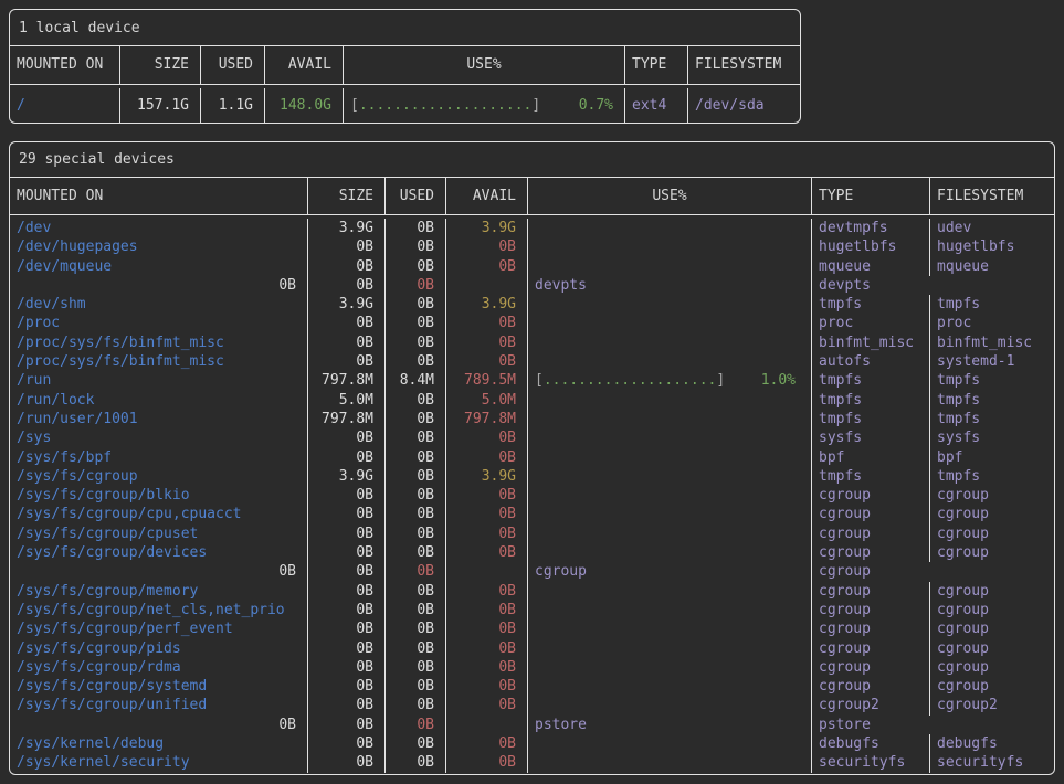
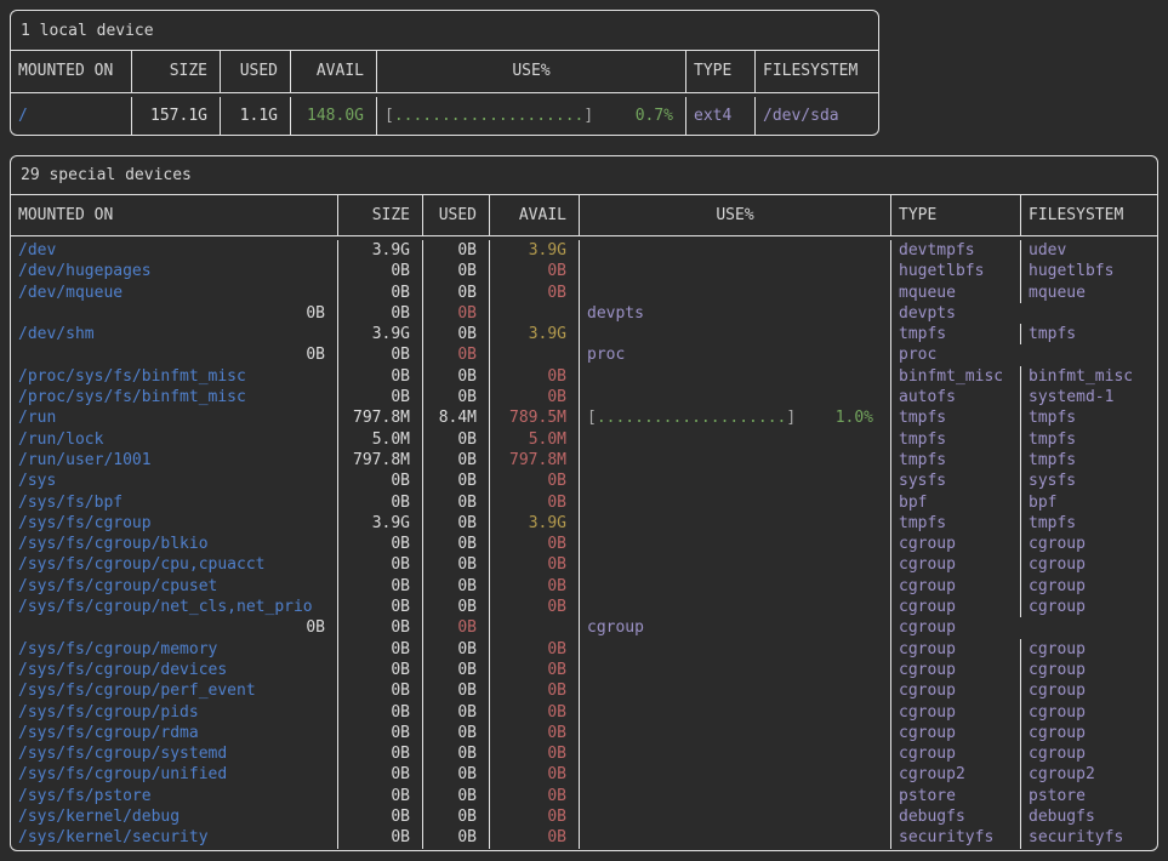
  1 local device
  MOUNTED ON
  SIZE
  USED
  AVAIL
  USE%
  TYPE
  FILESYSTEM
  /
  157.1G
  1.1G
  148.0G
  [....................]
  0.7%
  ext4
  /dev/sda
  29 special devices
  MOUNTED ON
  SIZE
  USED
  AVAIL
  USE%
  TYPE
  FILESYSTEM
  /dev
  3.9G
  0B
  3.9G
  devtmpfs
  udev
  /dev/hugepages
  0B
  0B
  0B
  hugetlbfs
  hugetlbfs
  /dev/mqueue
  0B
  0B
  0B
  mqueue
  mqueue
  0B
  0B
  0B
  devpts
  devpts
  /dev/shm
  3.9G
  0B
  3.9G
  tmpfs
  tmpfs
- /proc
  0B
  0B
  0B
  proc
  proc
  /proc/sys/fs/binfmt_misc
  0B
  0B
  0B
  binfmt_misc
  binfmt_misc
  /proc/sys/fs/binfmt_misc
  0B
  0B
  0B
  autofs
  systemd-1
  /run
  797.8M
  8.4M
  789.5M
  [....................]
  1.0%
  tmpfs
  tmpfs
  /run/lock
  5.0M
  0B
  5.0M
  tmpfs
  tmpfs
  /run/user/1001
  797.8M
  0B
  797.8M
  tmpfs
  tmpfs
  /sys
  0B
  0B
  0B
  sysfs
  sysfs
  /sys/fs/bpf
  0B
  0B
  0B
  bpf
  bpf
  /sys/fs/cgroup
  3.9G
  0B
  3.9G
  tmpfs
  tmpfs
  /sys/fs/cgroup/blkio
  0B
  0B
  0B
  cgroup
  cgroup
  /sys/fs/cgroup/cpu,cpuacct
  0B
  0B
  0B
  cgroup
  cgroup
  /sys/fs/cgroup/cpuset
  0B
  0B
  0B
  cgroup
  cgroup
- /sys/fs/cgroup/devices
+ /sys/fs/cgroup/net_cls,net_prio
  0B
  0B
  0B
  cgroup
  cgroup
  0B
  0B
  0B
  cgroup
  cgroup
  /sys/fs/cgroup/memory
  0B
  0B
  0B
  cgroup
  cgroup
- /sys/fs/cgroup/net_cls,net_prio
+ /sys/fs/cgroup/devices
  0B
  0B
  0B
  cgroup
  cgroup
  /sys/fs/cgroup/perf_event
  0B
  0B
  0B
  cgroup
  cgroup
  /sys/fs/cgroup/pids
  0B
  0B
  0B
  cgroup
  cgroup
  /sys/fs/cgroup/rdma
  0B
  0B
  0B
  cgroup
  cgroup
  /sys/fs/cgroup/systemd
  0B
  0B
  0B
  cgroup
  cgroup
  /sys/fs/cgroup/unified
  0B
  0B
  0B
  cgroup2
  cgroup2
+ /sys/fs/pstore
  0B
  0B
  0B
  pstore
  pstore
  /sys/kernel/debug
  0B
  0B
  0B
  debugfs
  debugfs
  /sys/kernel/security
  0B
  0B
  0B
  securityfs
  securityfs
